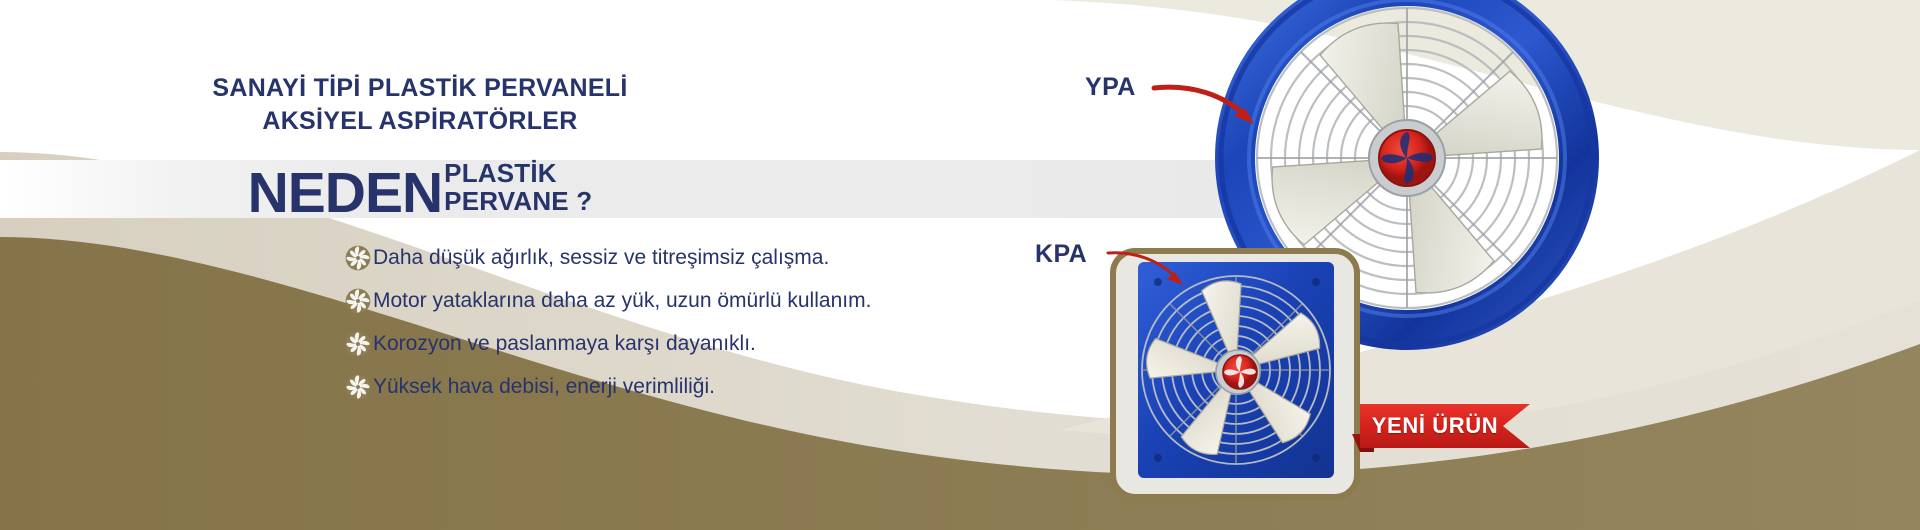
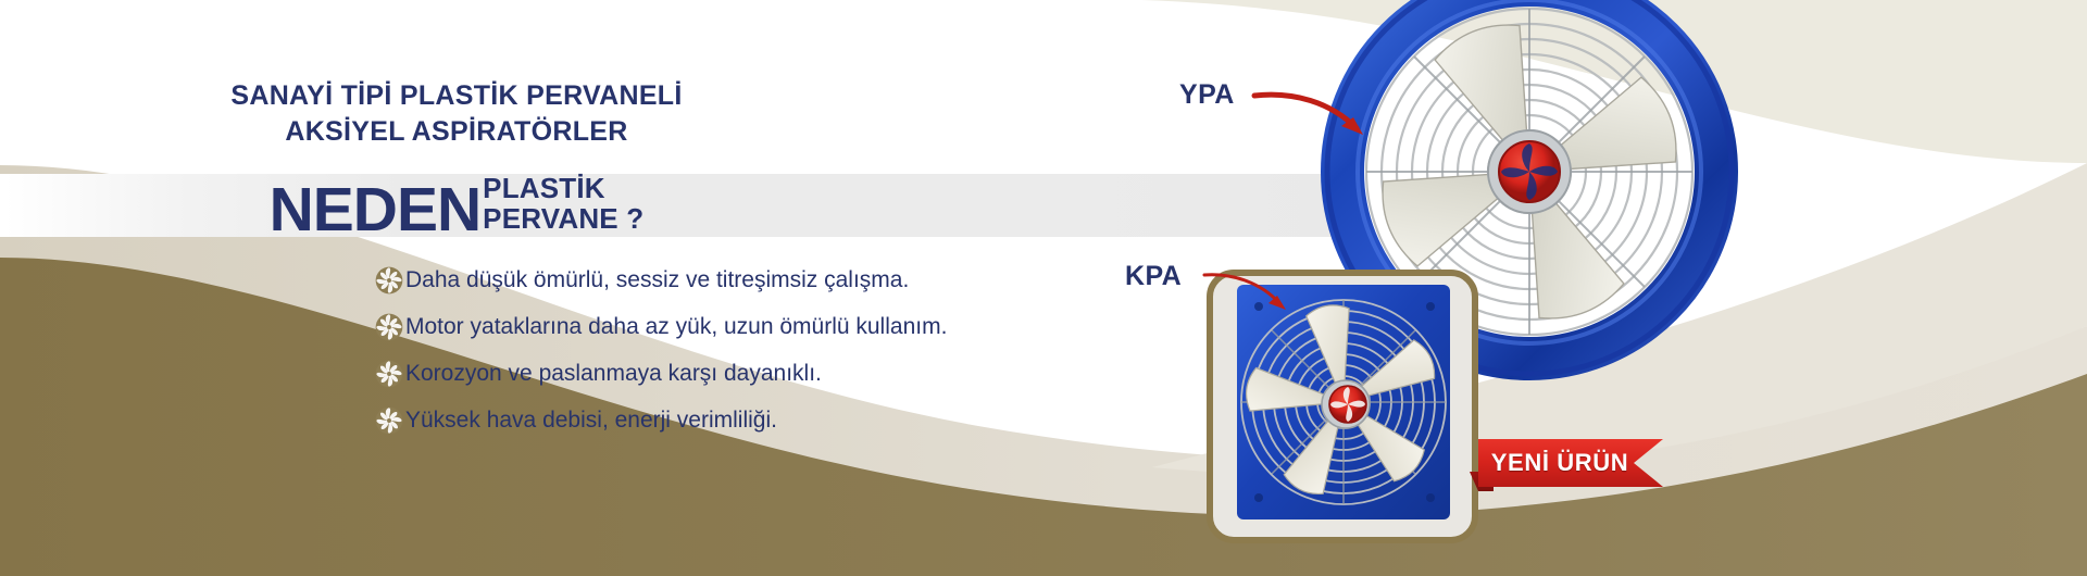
  SANAYİ TİPİ PLASTİK PERVANELİ
  AKSİYEL ASPİRATÖRLER
  NEDEN
  PLASTİK
  PERVANE ?
- Daha düşük ağırlık, sessiz ve titreşimsiz çalışma.
+ Daha düşük ömürlü, sessiz ve titreşimsiz çalışma.
  Motor yataklarına daha az yük, uzun ömürlü kullanım.
  Korozyon ve paslanmaya karşı dayanıklı.
  Yüksek hava debisi, enerji verimliliği.
  YPA
  KPA
  YENİ ÜRÜN
